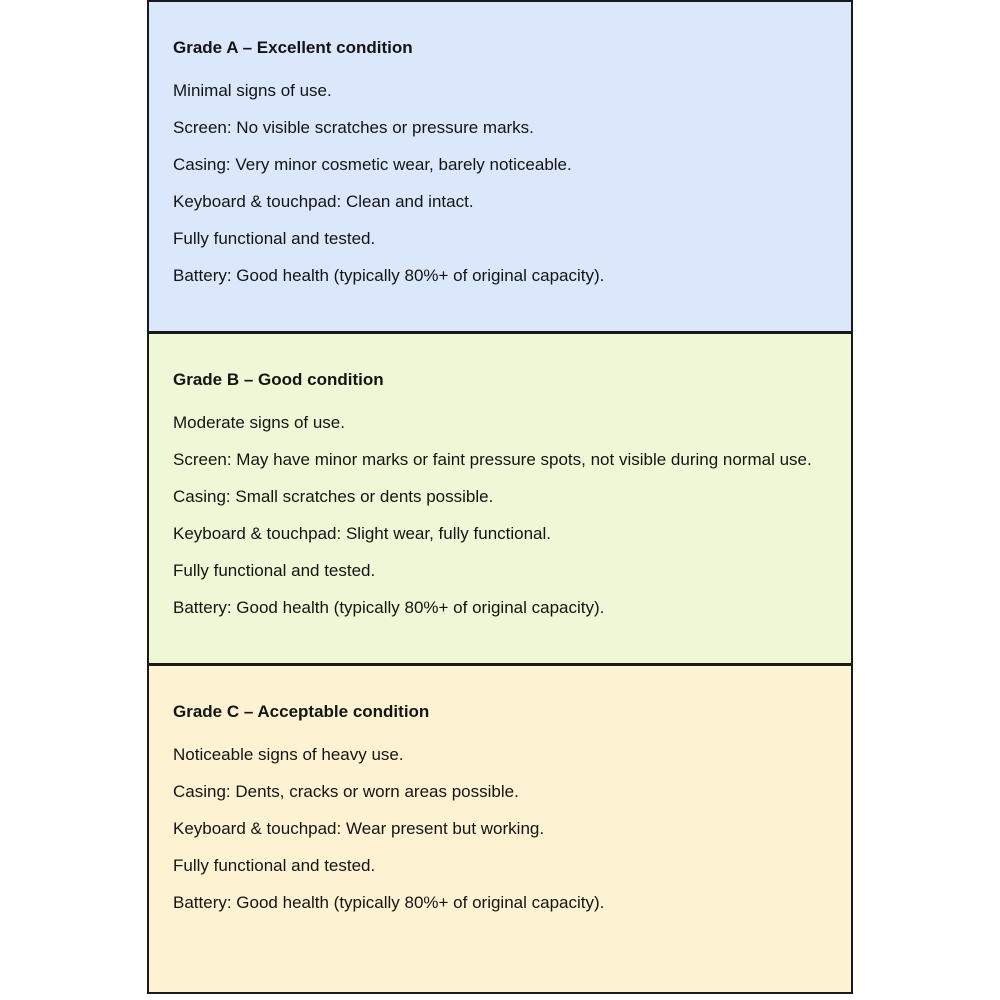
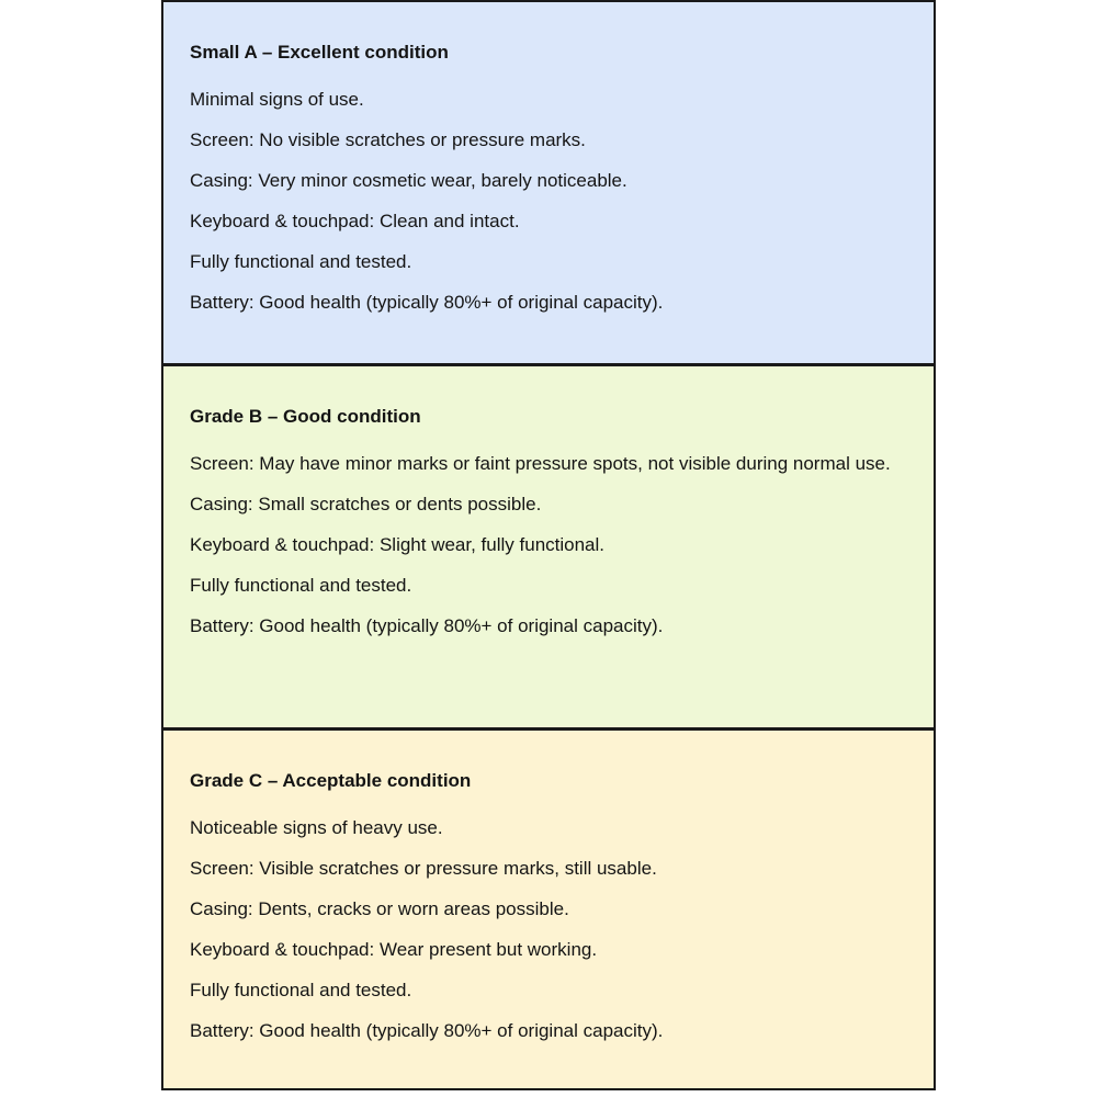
- Grade A – Excellent condition
+ Small A – Excellent condition
  Minimal signs of use.
  Screen: No visible scratches or pressure marks.
  Casing: Very minor cosmetic wear, barely noticeable.
  Keyboard & touchpad: Clean and intact.
  Fully functional and tested.
  Battery: Good health (typically 80%+ of original capacity).
  Grade B – Good condition
- Moderate signs of use.
  Screen: May have minor marks or faint pressure spots, not visible during normal use.
  Casing: Small scratches or dents possible.
  Keyboard & touchpad: Slight wear, fully functional.
  Fully functional and tested.
  Battery: Good health (typically 80%+ of original capacity).
  Grade C – Acceptable condition
  Noticeable signs of heavy use.
+ Screen: Visible scratches or pressure marks, still usable.
  Casing: Dents, cracks or worn areas possible.
  Keyboard & touchpad: Wear present but working.
  Fully functional and tested.
  Battery: Good health (typically 80%+ of original capacity).
